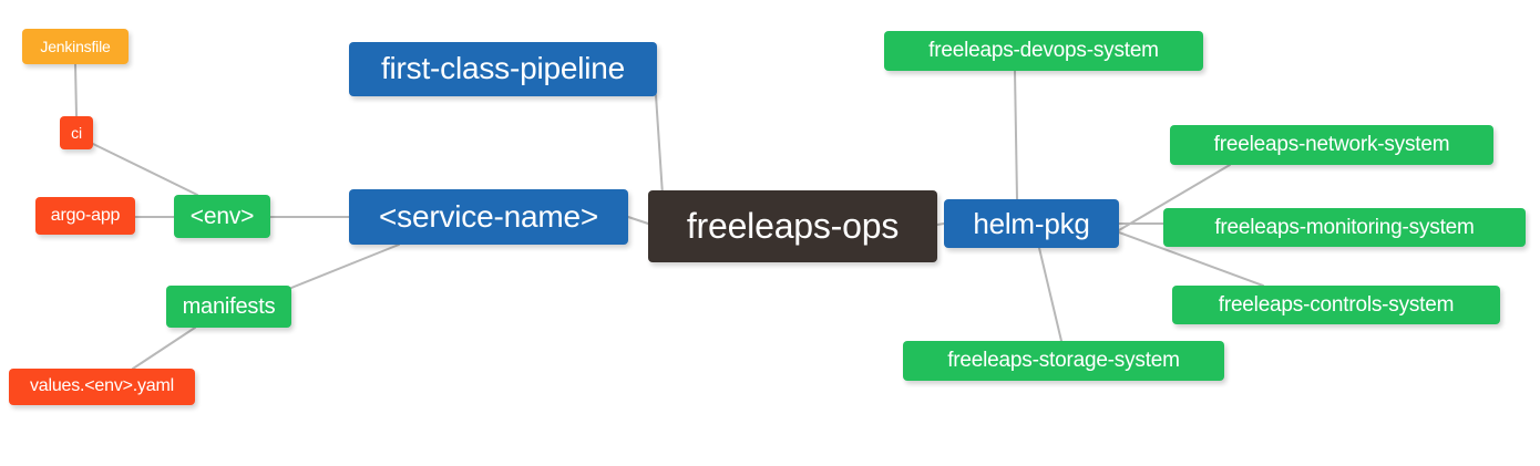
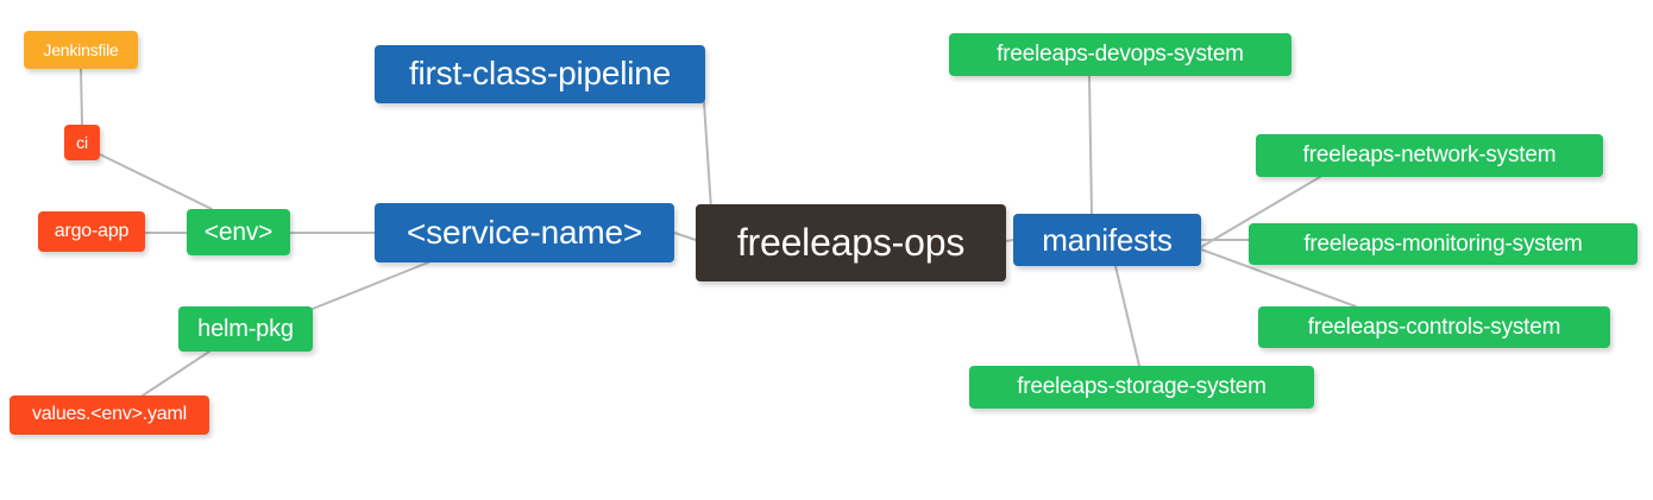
  Jenkinsfile
  ci
  argo-app
  <env>
- manifests
+ helm-pkg
  values.<env>.yaml
  first-class-pipeline
  <service-name>
  freeleaps-ops
- helm-pkg
+ manifests
  freeleaps-devops-system
  freeleaps-network-system
  freeleaps-monitoring-system
  freeleaps-controls-system
  freeleaps-storage-system
